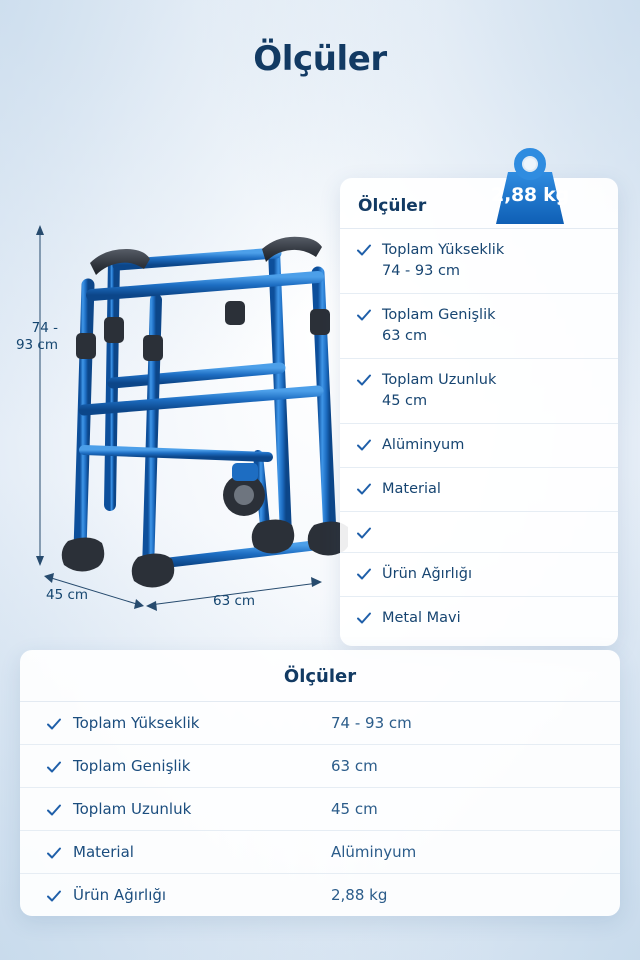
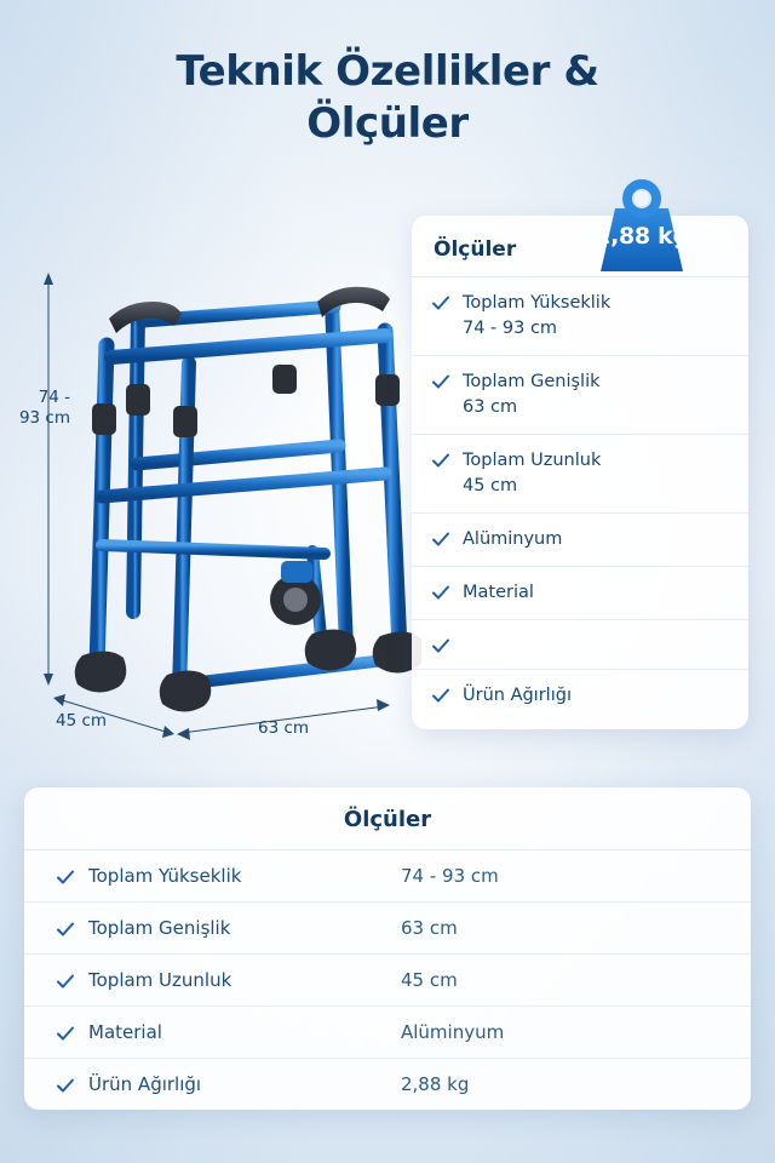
+ Teknik Özellikler &
  Ölçüler
  74 - 93 cm
  45 cm
  63 cm
  Ölçüler
  Toplam Yükseklik
  74 - 93 cm
  Toplam Genişlik
  63 cm
  Toplam Uzunluk
  45 cm
  Alüminyum
  Material
  Ürün Ağırlığı
- Metal Mavi
  2,88 kg
  Ölçüler
  Toplam Yükseklik
  74 - 93 cm
  Toplam Genişlik
  63 cm
  Toplam Uzunluk
  45 cm
  Material
  Alüminyum
  Ürün Ağırlığı
  2,88 kg
